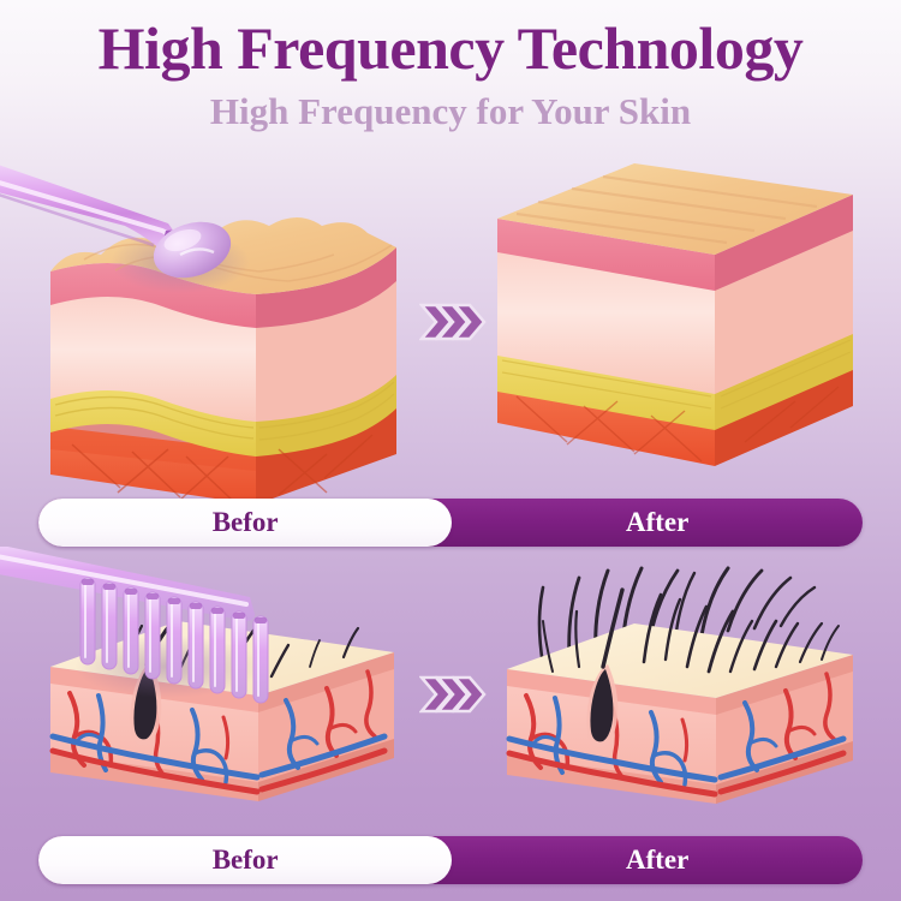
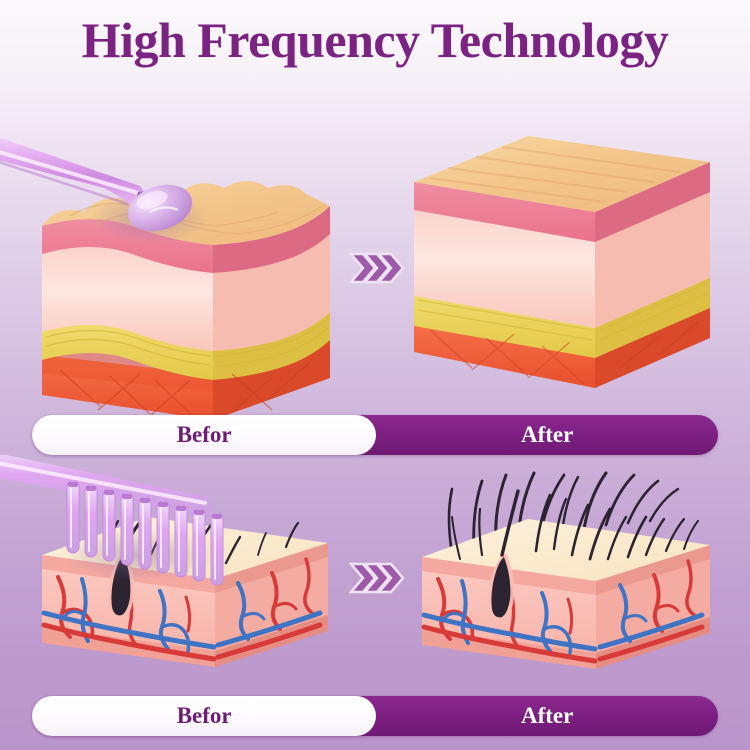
  High Frequency Technology
- High Frequency for Your Skin
  Befor
  After
  Befor
  After
